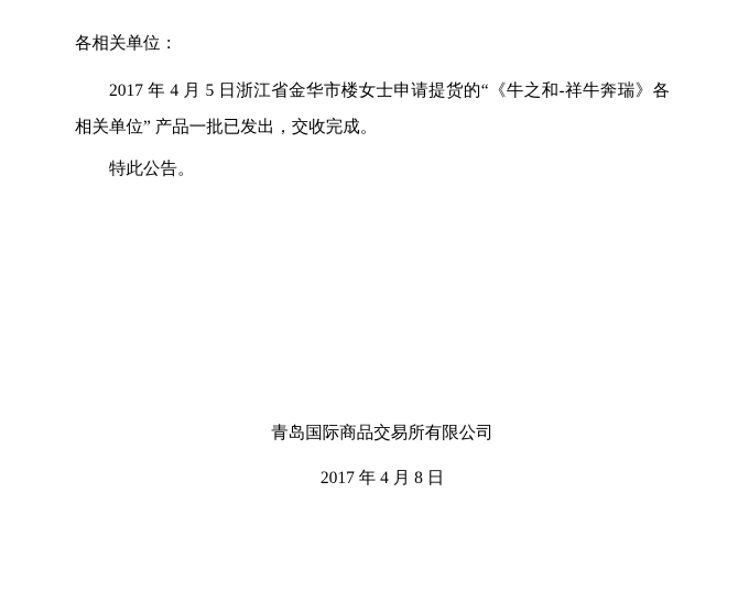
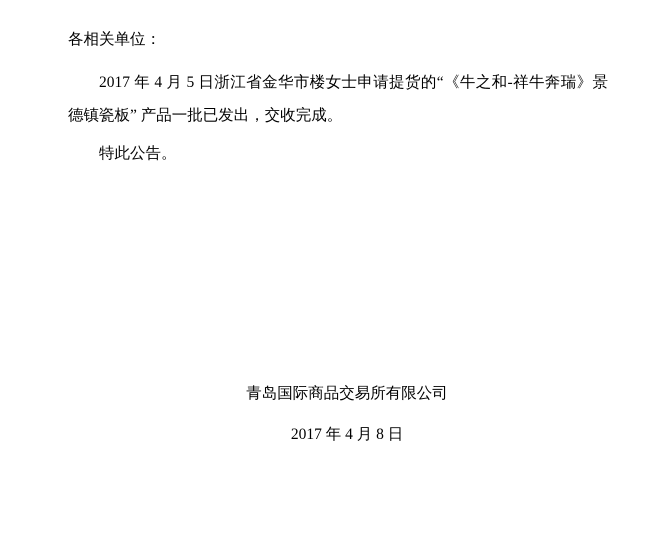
  各相关单位：
- 2017 年 4 月 5 日浙江省金华市楼女士申请提货的“《牛之和-祥牛奔瑞》各相关单位” 产品一批已发出，交收完成。
+ 2017 年 4 月 5 日浙江省金华市楼女士申请提货的“《牛之和-祥牛奔瑞》景德镇瓷板” 产品一批已发出，交收完成。
  特此公告。
  青岛国际商品交易所有限公司
  2017 年 4 月 8 日
